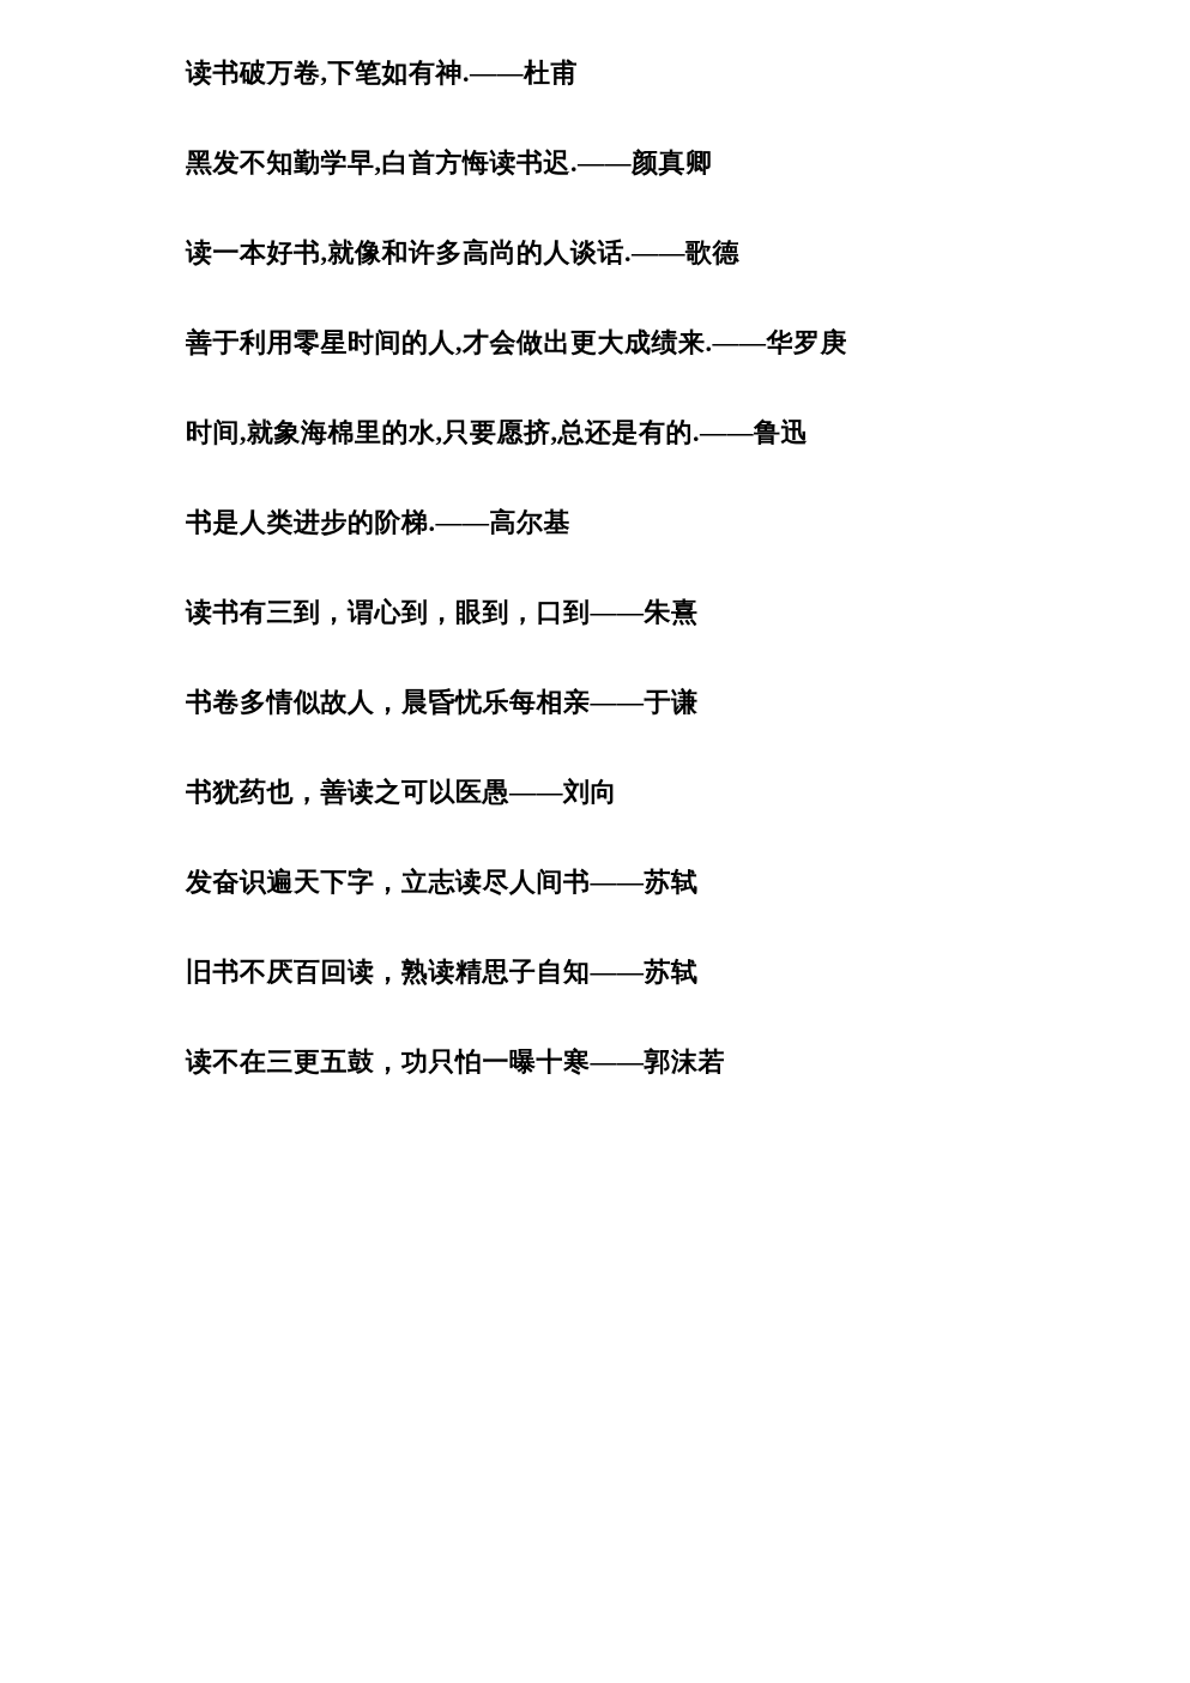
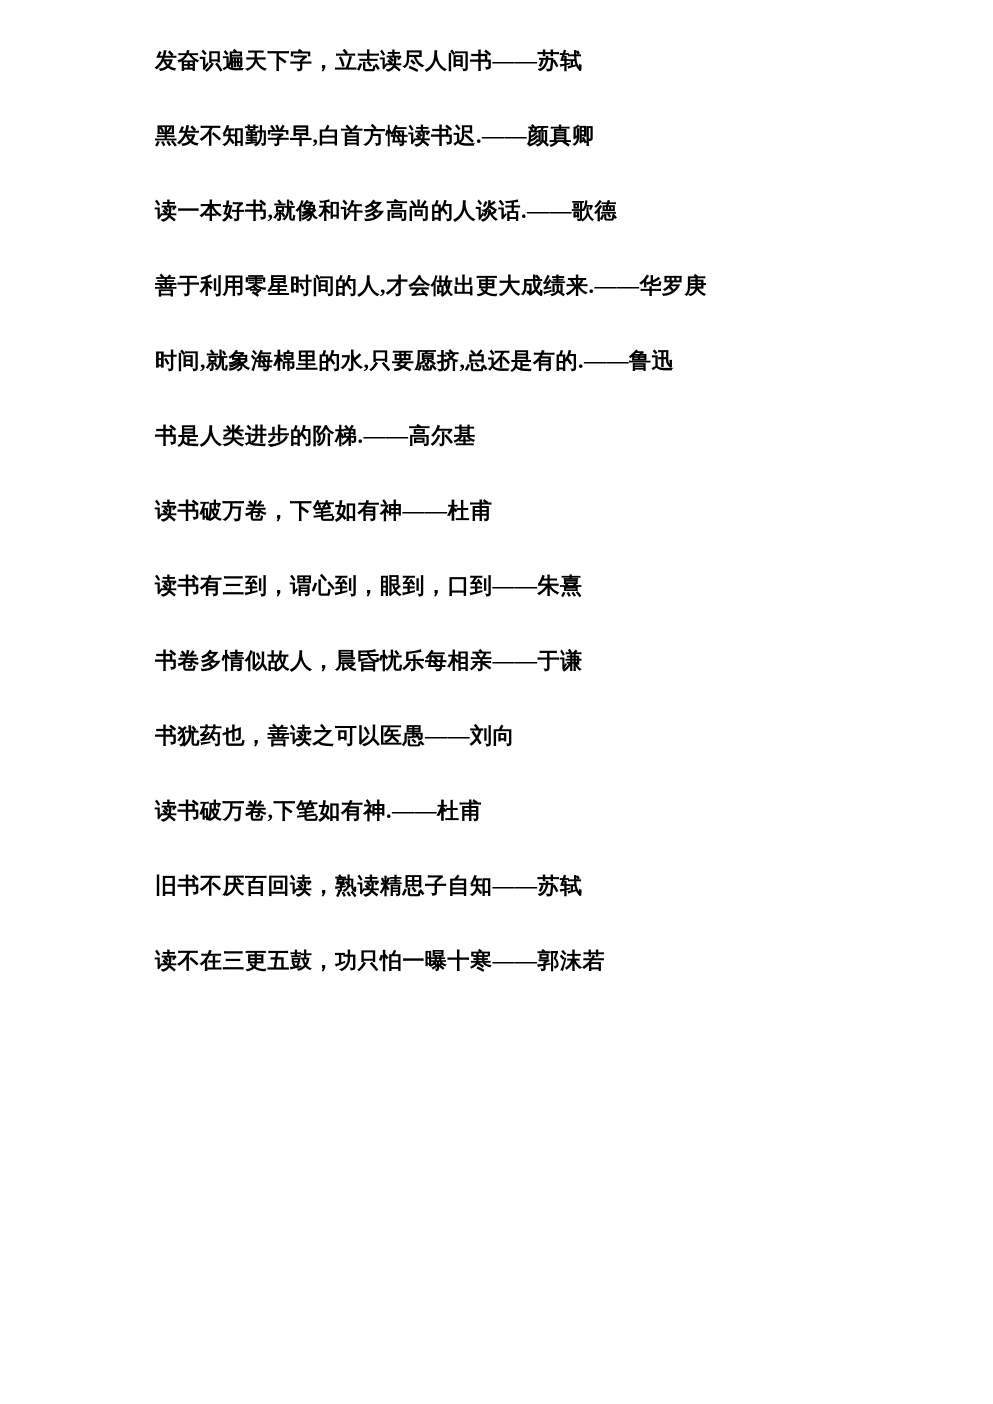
- 读书破万卷,下笔如有神.——杜甫
+ 发奋识遍天下字，立志读尽人间书——苏轼
  黑发不知勤学早,白首方悔读书迟.——颜真卿
  读一本好书,就像和许多高尚的人谈话.——歌德
  善于利用零星时间的人,才会做出更大成绩来.——华罗庚
  时间,就象海棉里的水,只要愿挤,总还是有的.——鲁迅
  书是人类进步的阶梯.——高尔基
+ 读书破万卷，下笔如有神——杜甫
  读书有三到，谓心到，眼到，口到——朱熹
  书卷多情似故人，晨昏忧乐每相亲——于谦
  书犹药也，善读之可以医愚——刘向
- 发奋识遍天下字，立志读尽人间书——苏轼
+ 读书破万卷,下笔如有神.——杜甫
  旧书不厌百回读，熟读精思子自知——苏轼
  读不在三更五鼓，功只怕一曝十寒——郭沫若
